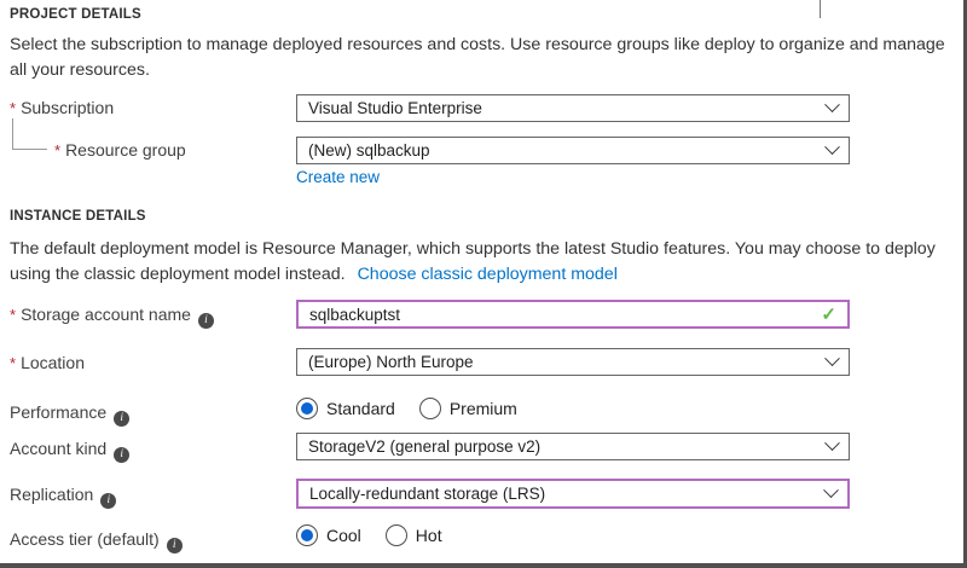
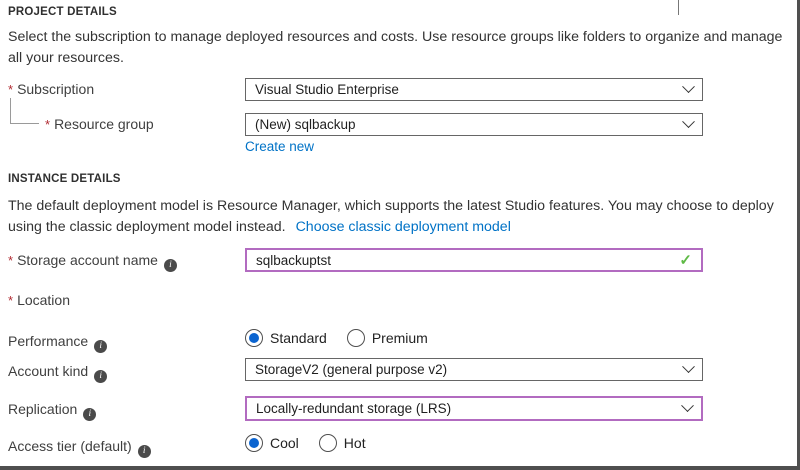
  PROJECT DETAILS
- Select the subscription to manage deployed resources and costs. Use resource groups like deploy to organize and manage all your resources.
+ Select the subscription to manage deployed resources and costs. Use resource groups like folders to organize and manage all your resources.
  * Subscription
  Visual Studio Enterprise
  * Resource group
  (New) sqlbackup
  Create new
  INSTANCE DETAILS
  The default deployment model is Resource Manager, which supports the latest Studio features. You may choose to deploy using the classic deployment model instead. Choose classic deployment model
  * Storage account name i
  sqlbackuptst
  ✓
  * Location
- (Europe) North Europe
  Performance i
  Standard
  Premium
  Account kind i
  StorageV2 (general purpose v2)
  Replication i
  Locally-redundant storage (LRS)
  Access tier (default) i
  Cool
  Hot
